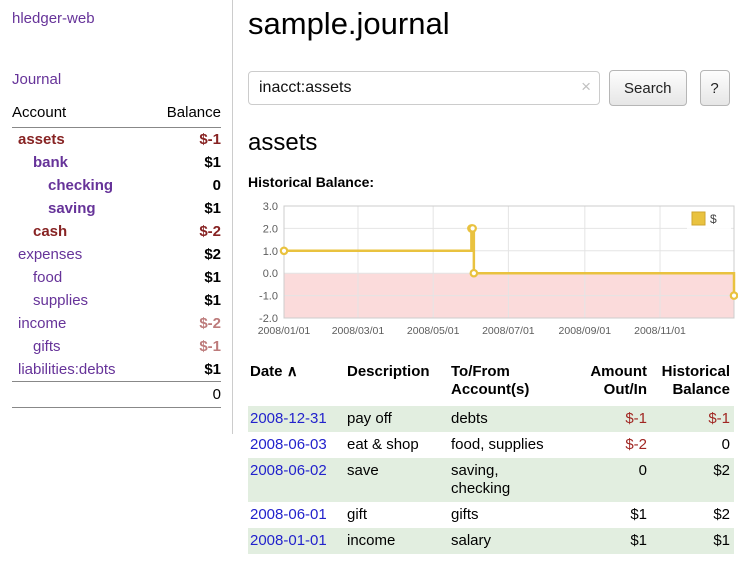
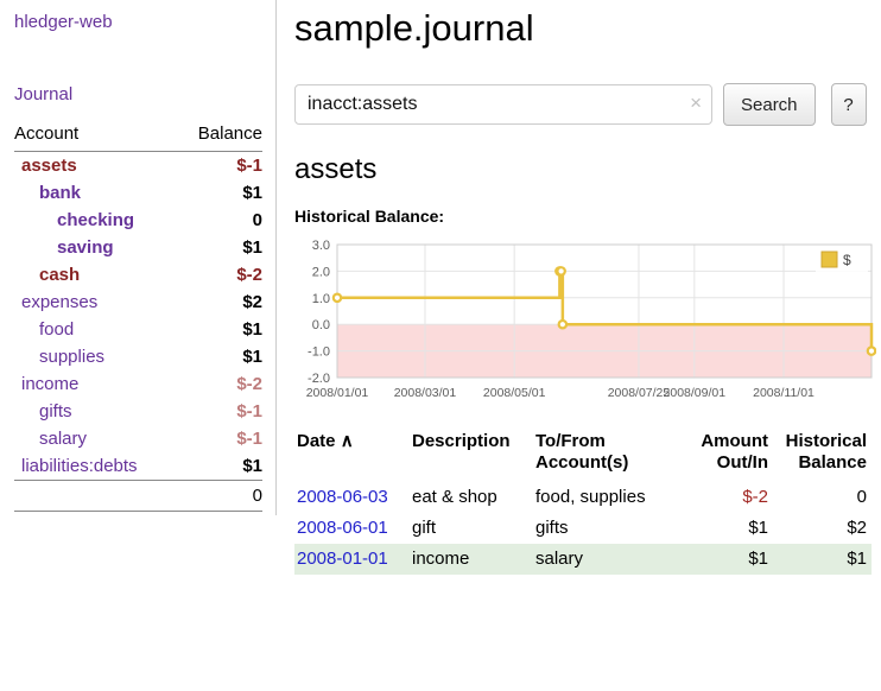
  hledger-web
  Journal
  Account	Balance
  assets	$-1
  bank	$1
  checking	0
  saving	$1
  cash	$-2
  expenses	$2
  food	$1
  supplies	$1
  income	$-2
  gifts	$-1
+ salary	$-1
  liabilities:debts	$1
  	0
  sample.journal
  inacct:assets
  ×
  Search
  ?
  assets
  Historical Balance:
  3.0
  2.0
  1.0
  0.0
  -1.0
  -2.0
  2008/01/01
  2008/03/01
  2008/05/01
- 2008/07/01
+ 2008/07/25
  2008/09/01
  2008/11/01
  $
  Date ∧	Description	To/From Account(s)	Amount Out/In	Historical Balance
- 2008-12-31	pay off	debts	$-1	$-1
  2008-06-03	eat & shop	food, supplies	$-2	0
- 2008-06-02	save	saving, checking	0	$2
  2008-06-01	gift	gifts	$1	$2
  2008-01-01	income	salary	$1	$1
